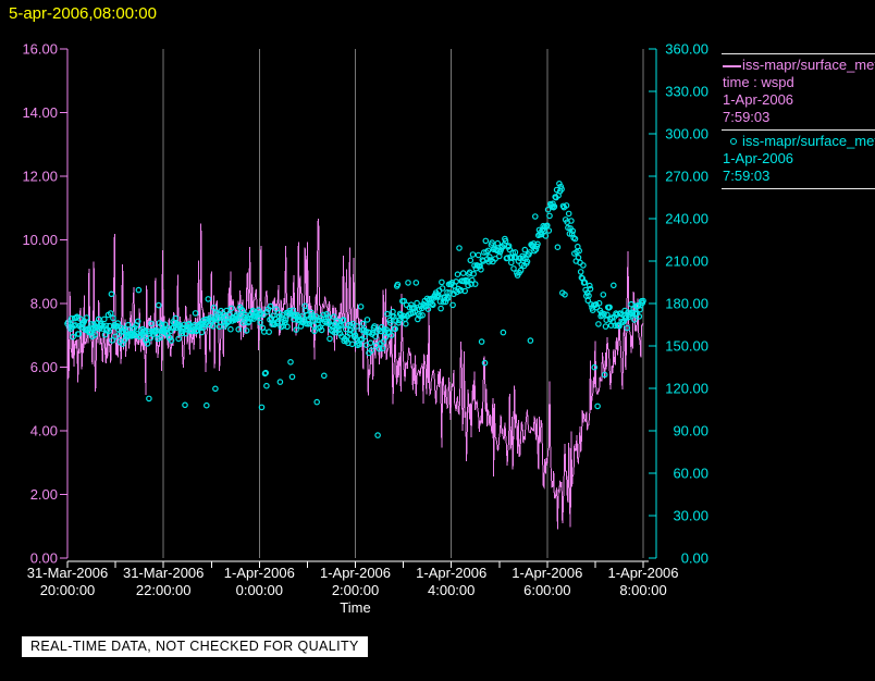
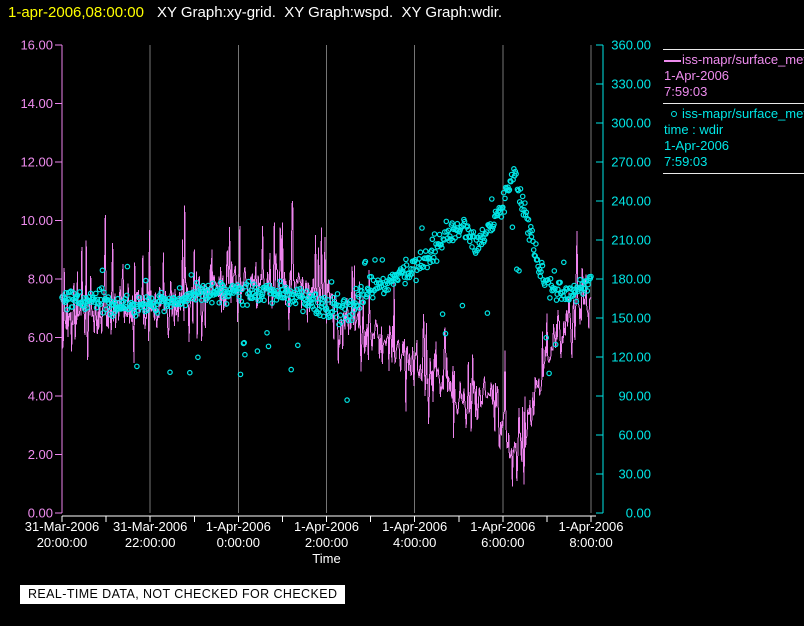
- 5-apr-2006,08:00:00
+ 1-apr-2006,08:00:00
+ XY Graph:xy-grid. XY Graph:wspd. XY Graph:wdir.
  0.00
  2.00
  4.00
  6.00
  8.00
  10.00
  12.00
  14.00
  16.00
  0.00
  30.00
  60.00
  90.00
  120.00
  150.00
  180.00
  210.00
  240.00
  270.00
  300.00
  330.00
  360.00
  31-Mar-2006
  20:00:00
  31-Mar-2006
  22:00:00
  1-Apr-2006
  0:00:00
  1-Apr-2006
  2:00:00
  1-Apr-2006
  4:00:00
  1-Apr-2006
  6:00:00
  1-Apr-2006
  8:00:00
  Time
  iss-mapr/surface_me
- time : wspd
  1-Apr-2006
  7:59:03
  iss-mapr/surface_me
+ time : wdir
  1-Apr-2006
  7:59:03
- REAL-TIME DATA, NOT CHECKED FOR QUALITY
+ REAL-TIME DATA, NOT CHECKED FOR CHECKED
